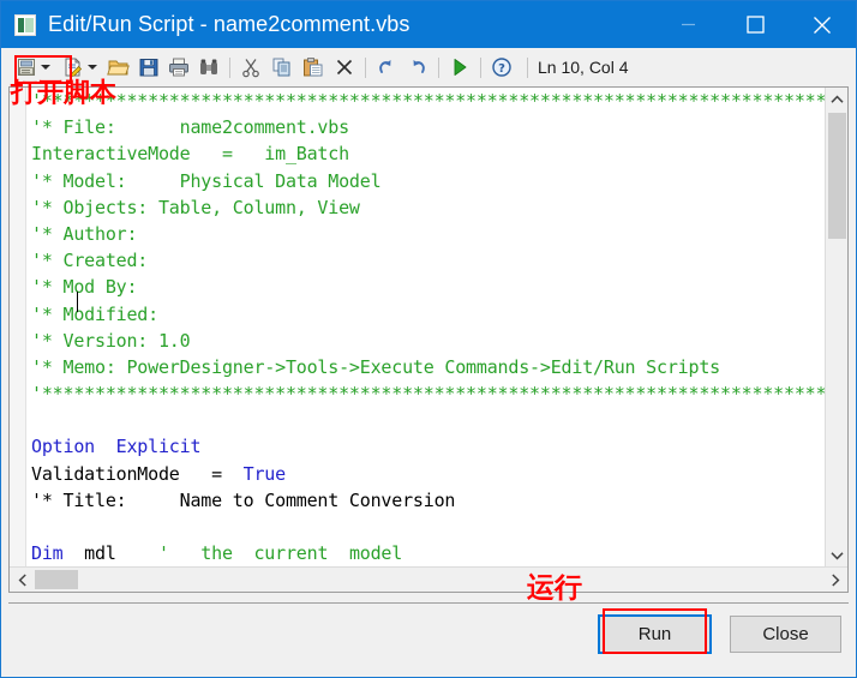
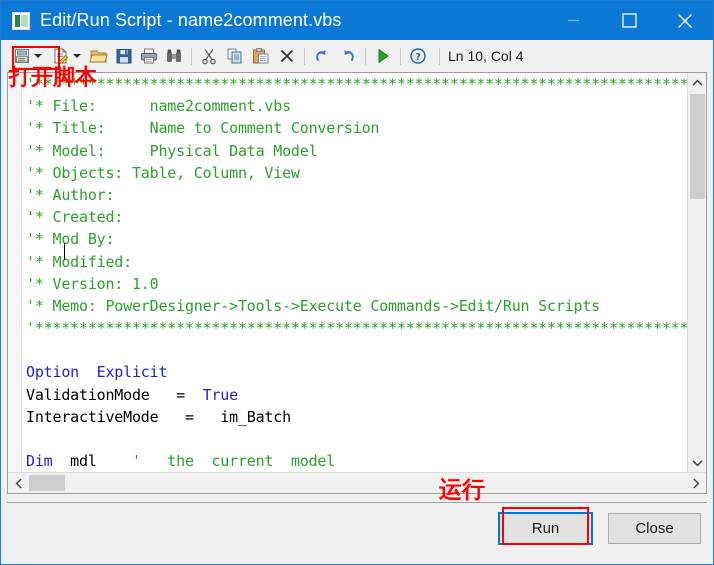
  Edit/Run Script - name2comment.vbs
  ?
  Ln 10, Col 4
  打开脚本
  '**************************************************************************
  '* File: name2comment.vbs
- InteractiveMode = im_Batch
+ '* Title: Name to Comment Conversion
  '* Model: Physical Data Model
  '* Objects: Table, Column, View
  '* Author:
  '* Created:
  '* Mod By:
  '* Modified:
  '* Version: 1.0
  '* Memo: PowerDesigner->Tools->Execute Commands->Edit/Run Scripts
  '**************************************************************************
  Option Explicit
  ValidationMode = True
- '* Title: Name to Comment Conversion
+ InteractiveMode = im_Batch
  Dim mdl ' the current model
  Run
  Close
  运行
